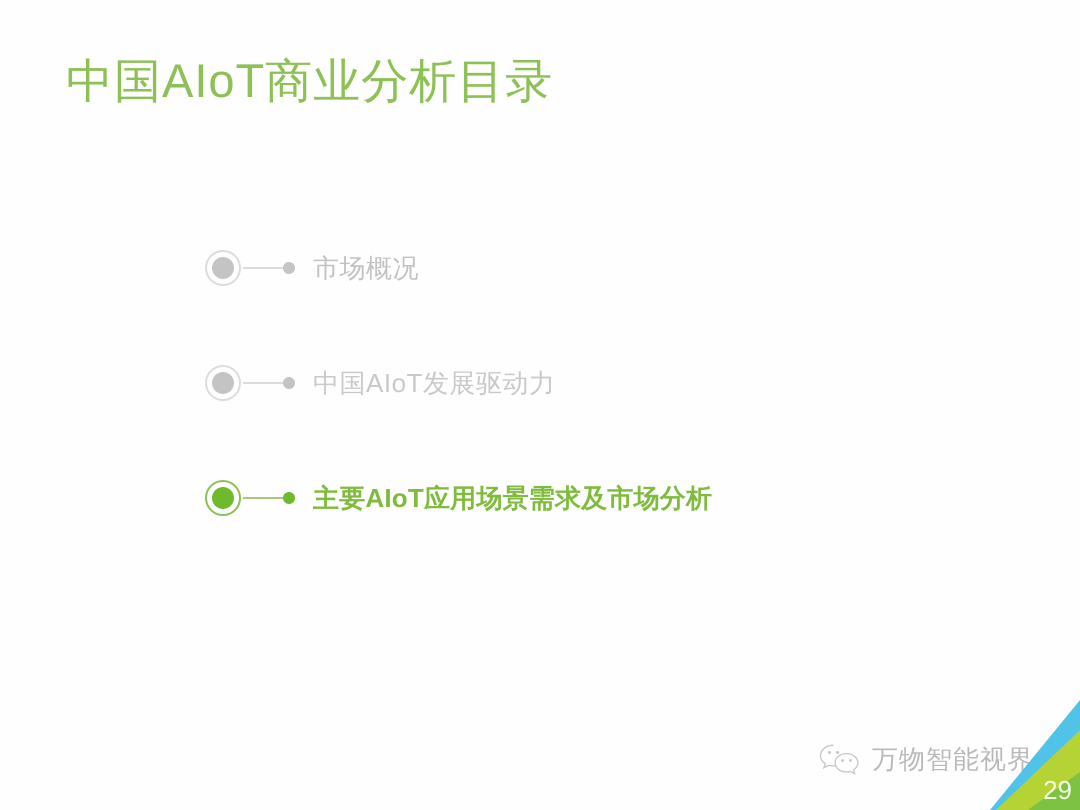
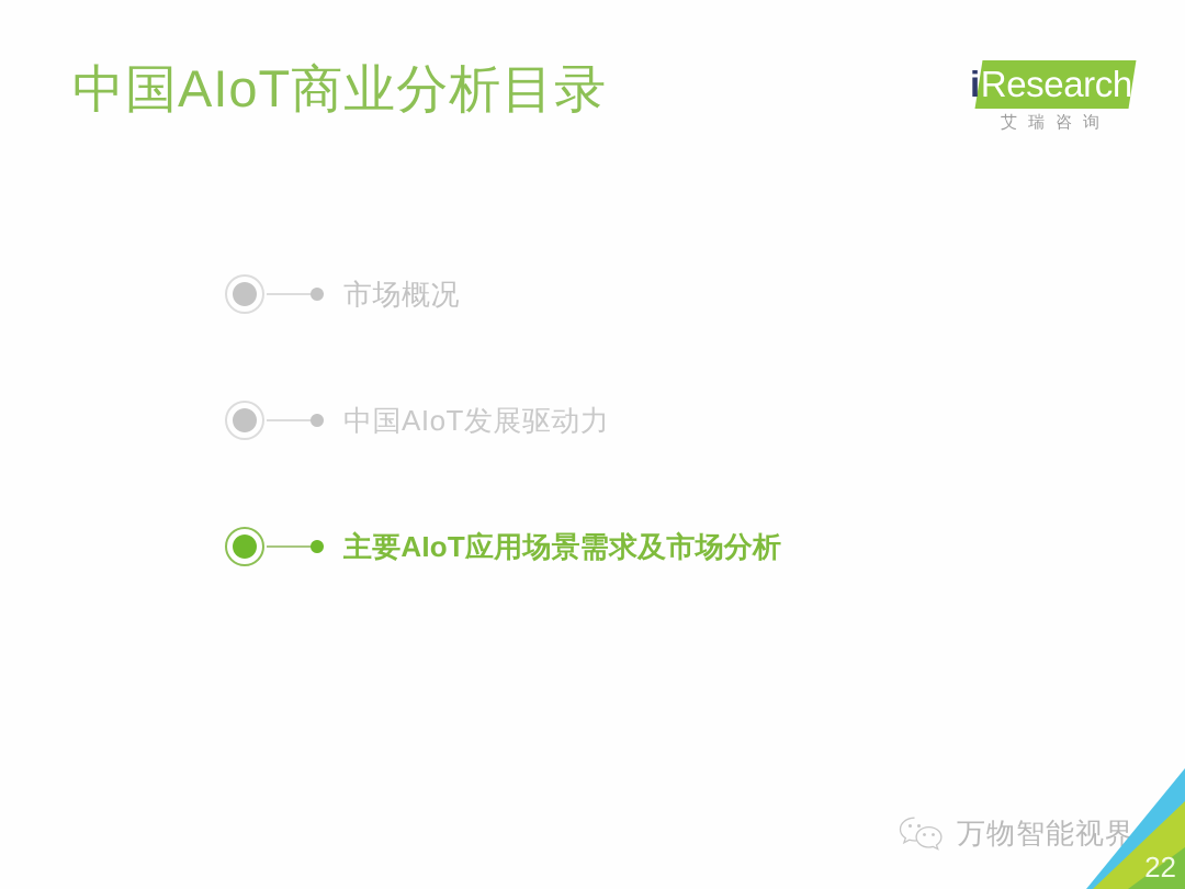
  中国AIoT商业分析目录
+ iResearch
+ 艾瑞咨询
  市场概况
  中国AIoT发展驱动力
  主要AIoT应用场景需求及市场分析
  万物智能视界
- 29
+ 22
